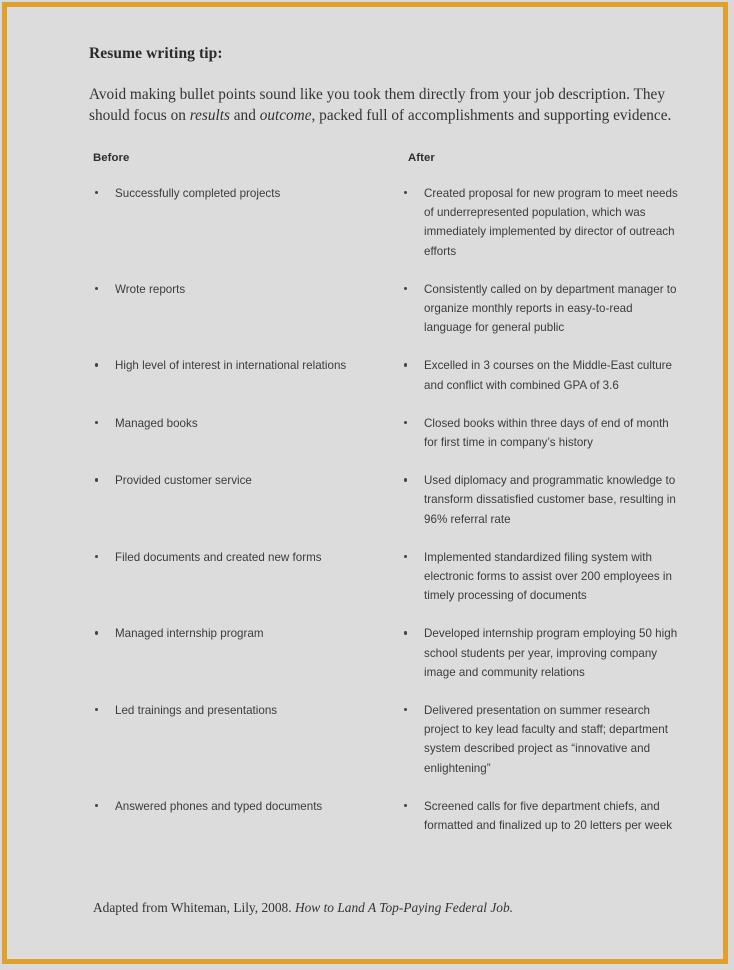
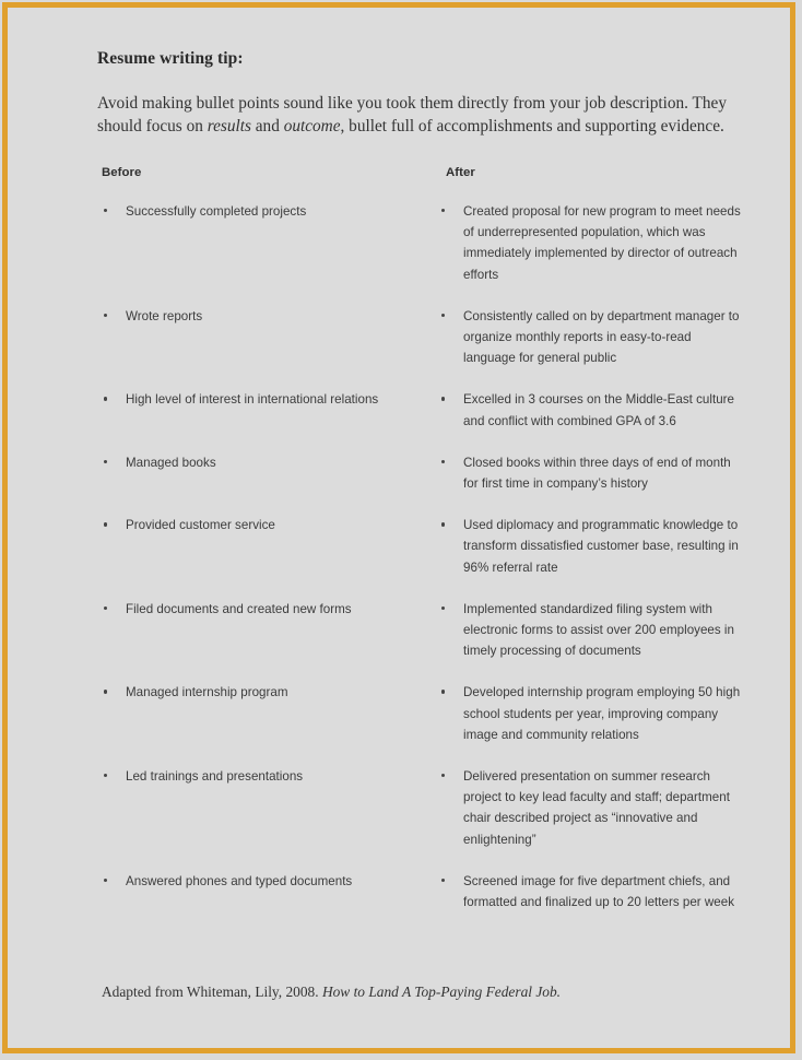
  Resume writing tip:
- Avoid making bullet points sound like you took them directly from your job description. They should focus on results and outcome, packed full of accomplishments and supporting evidence.
+ Avoid making bullet points sound like you took them directly from your job description. They should focus on results and outcome, bullet full of accomplishments and supporting evidence.
  Before
  After
  Successfully completed projects
  Created proposal for new program to meet needs of underrepresented population, which was immediately implemented by director of outreach efforts
  Wrote reports
  Consistently called on by department manager to organize monthly reports in easy-to-read language for general public
  High level of interest in international relations
  Excelled in 3 courses on the Middle-East culture and conflict with combined GPA of 3.6
  Managed books
  Closed books within three days of end of month for first time in company’s history
  Provided customer service
  Used diplomacy and programmatic knowledge to transform dissatisfied customer base, resulting in 96% referral rate
  Filed documents and created new forms
  Implemented standardized filing system with electronic forms to assist over 200 employees in timely processing of documents
  Managed internship program
  Developed internship program employing 50 high school students per year, improving company image and community relations
  Led trainings and presentations
- Delivered presentation on summer research project to key lead faculty and staff; department system described project as “innovative and enlightening”
+ Delivered presentation on summer research project to key lead faculty and staff; department chair described project as “innovative and enlightening”
  Answered phones and typed documents
- Screened calls for five department chiefs, and formatted and finalized up to 20 letters per week
+ Screened image for five department chiefs, and formatted and finalized up to 20 letters per week
  Adapted from Whiteman, Lily, 2008. How to Land A Top-Paying Federal Job.
